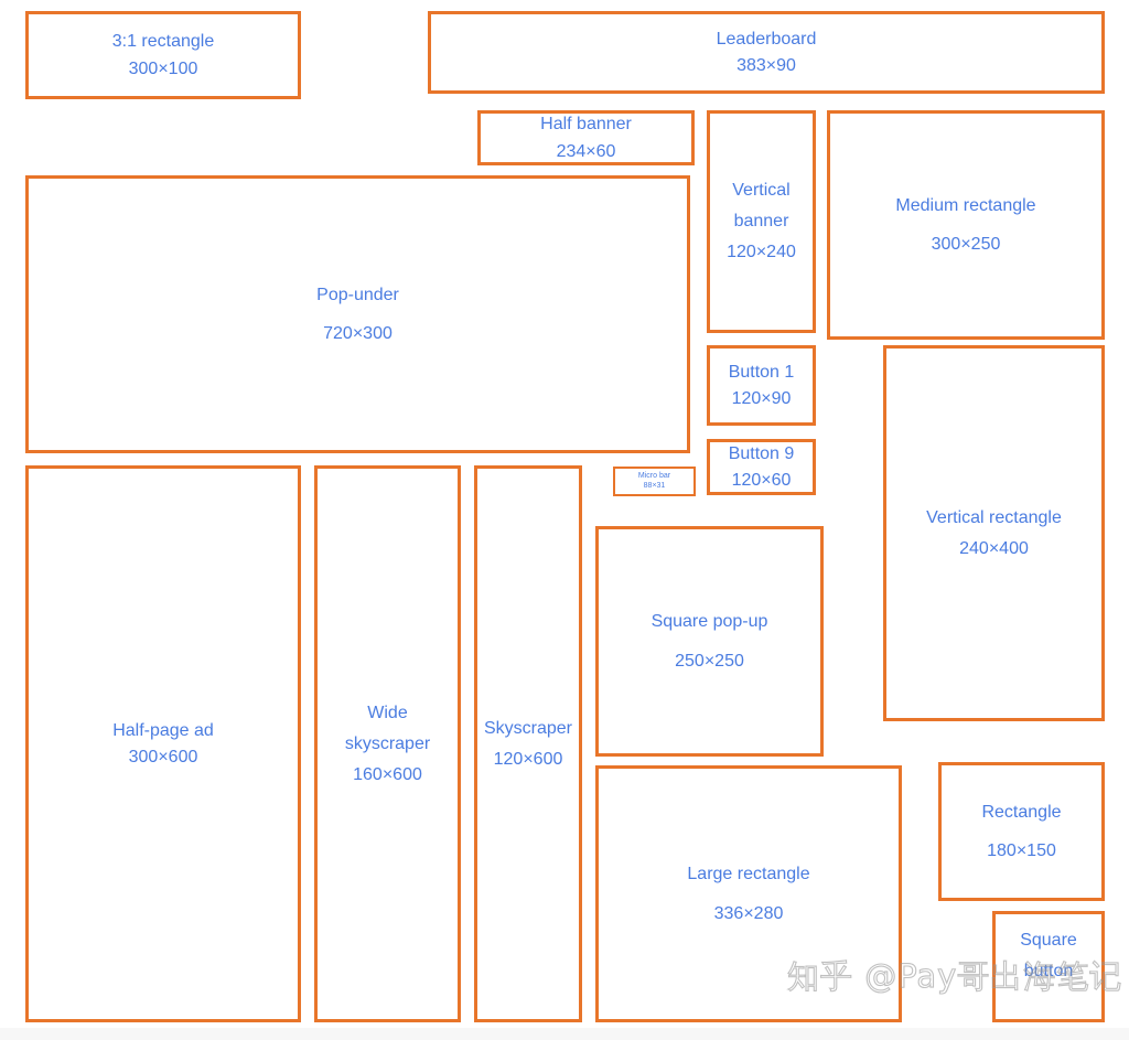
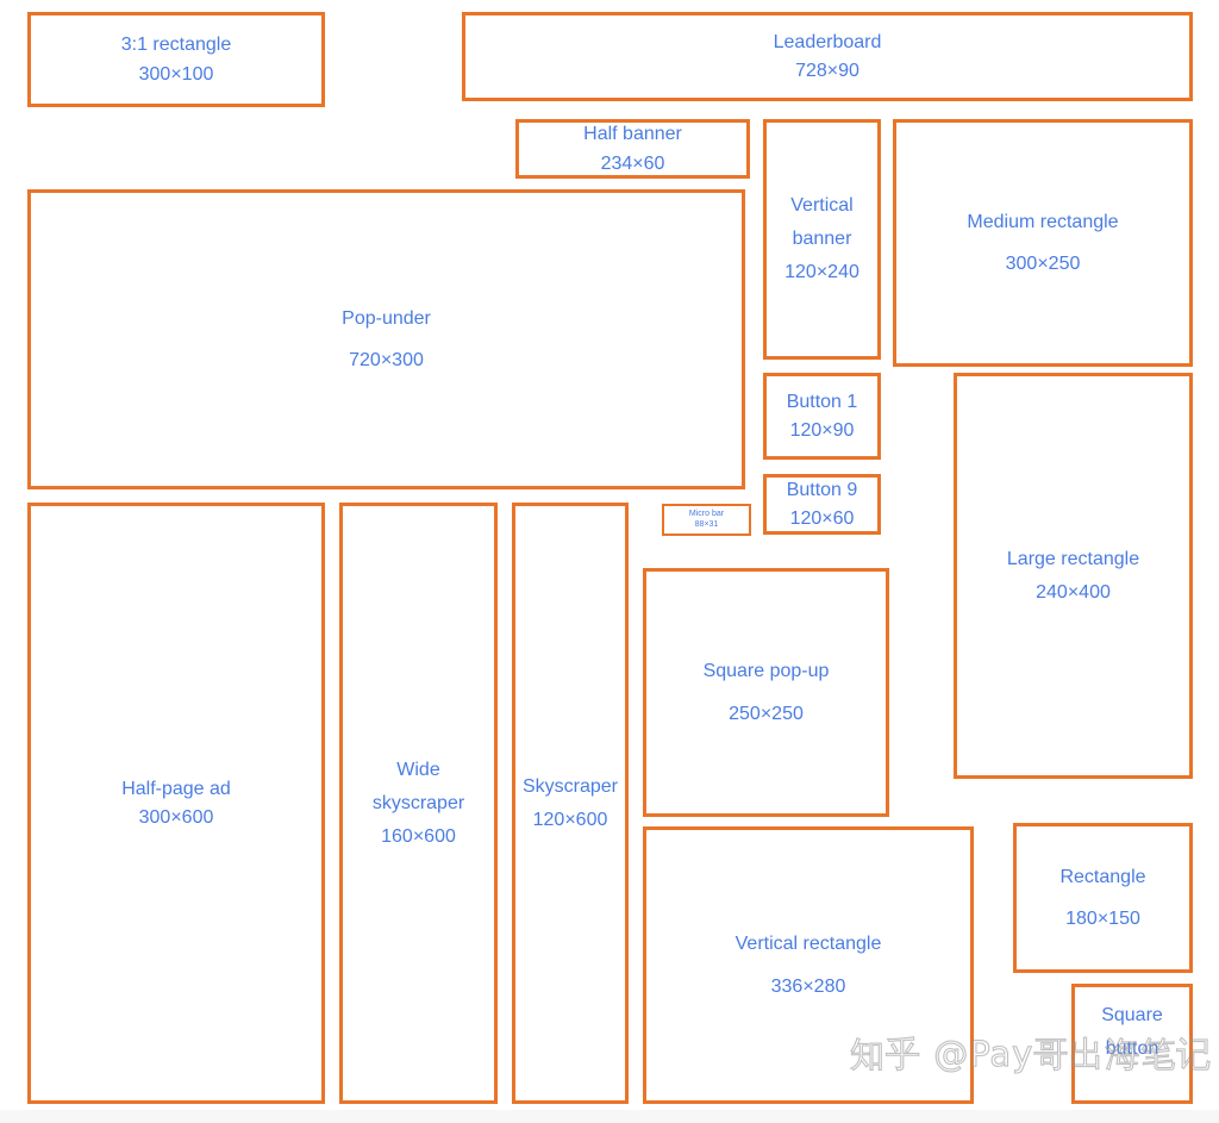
  3:1 rectangle
  300×100
  Leaderboard
- 383×90
+ 728×90
  Half banner
  234×60
  Vertical banner
  120×240
  Medium rectangle
  300×250
  Pop-under
  720×300
  Button 1
  120×90
  Button 9
  120×60
- Vertical rectangle
+ Large rectangle
  240×400
  Half-page ad
  300×600
  Wide skyscraper
  160×600
  Skyscraper
  120×600
  Square pop-up
  250×250
- Large rectangle
+ Vertical rectangle
  336×280
  Rectangle
  180×150
  Square button
  知乎 @Pay哥出海笔记
